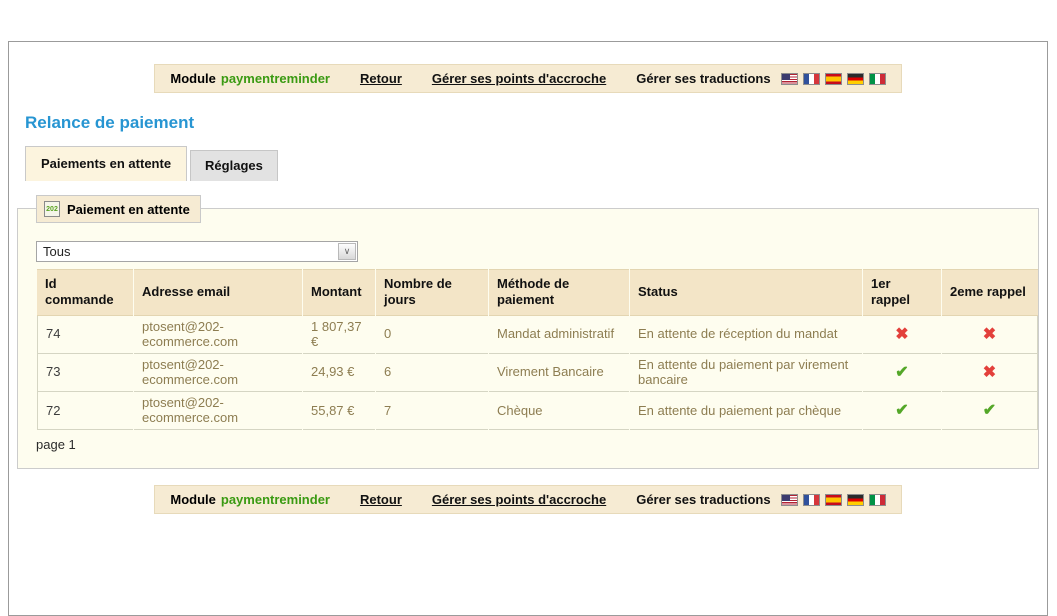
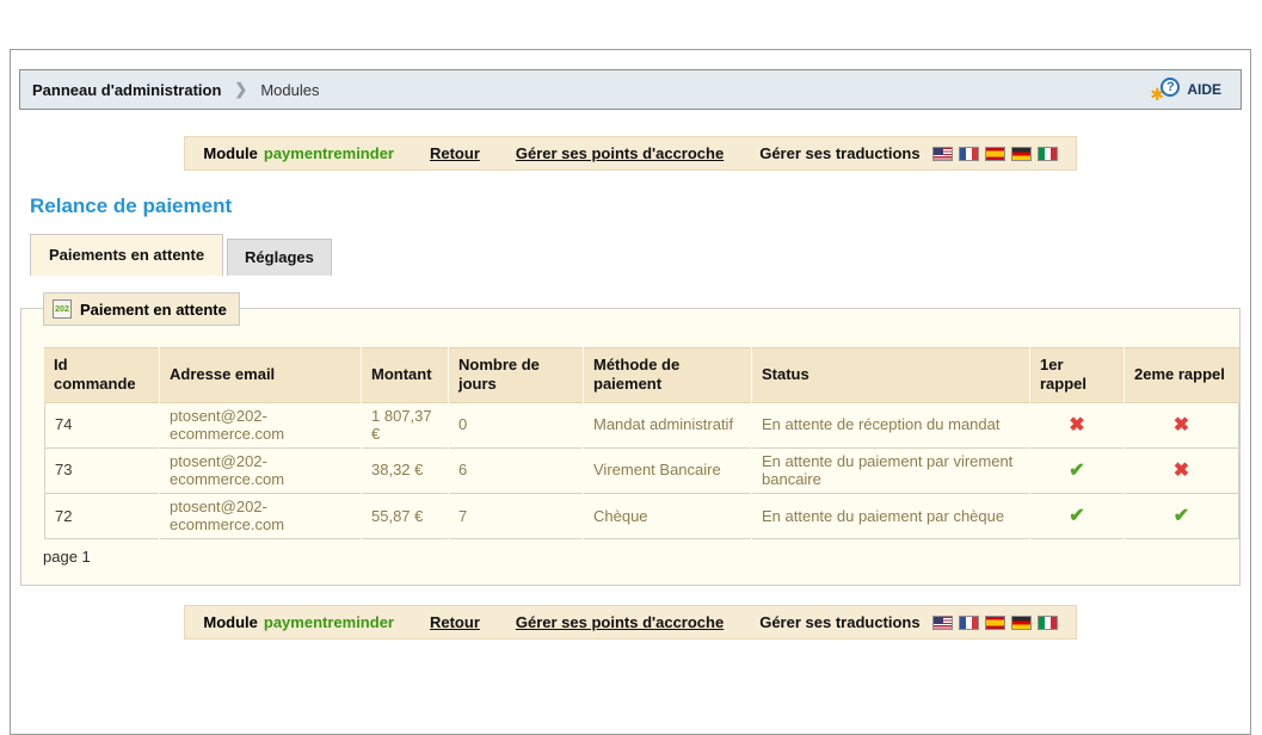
+ Panneau d'administration
+ ❯
+ Modules
+ ✱
+ ?
+ AIDE
  Module paymentreminder
  Retour
  Gérer ses points d'accroche
  Gérer ses traductions
  Relance de paiement
  Paiements en attente
  Réglages
  Paiement en attente
- Tous
- ∨
  Id commande	Adresse email	Montant	Nombre de jours	Méthode de paiement	Status	1er rappel	2eme rappel
  74	ptosent@202-ecommerce.com	1 807,37 €	0	Mandat administratif	En attente de réception du mandat	✖	✖
- 73	ptosent@202-ecommerce.com	24,93 €	6	Virement Bancaire	En attente du paiement par virement bancaire	✔	✖
+ 73	ptosent@202-ecommerce.com	38,32 €	6	Virement Bancaire	En attente du paiement par virement bancaire	✔	✖
  72	ptosent@202-ecommerce.com	55,87 €	7	Chèque	En attente du paiement par chèque	✔	✔
  page 1
  Module paymentreminder
  Retour
  Gérer ses points d'accroche
  Gérer ses traductions
